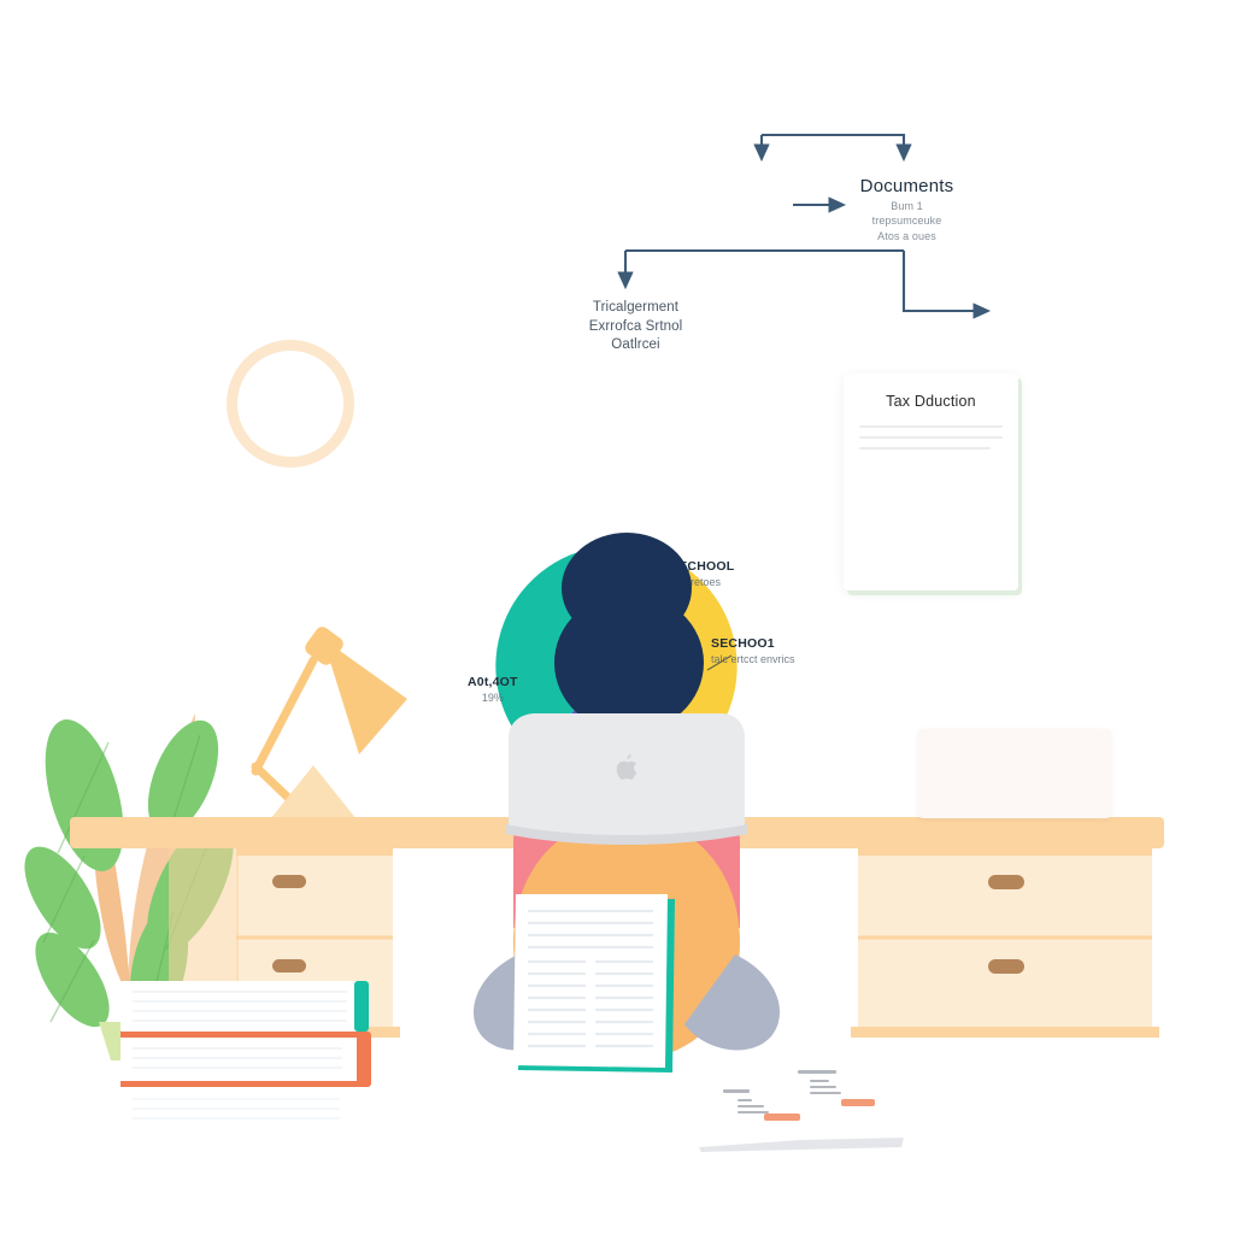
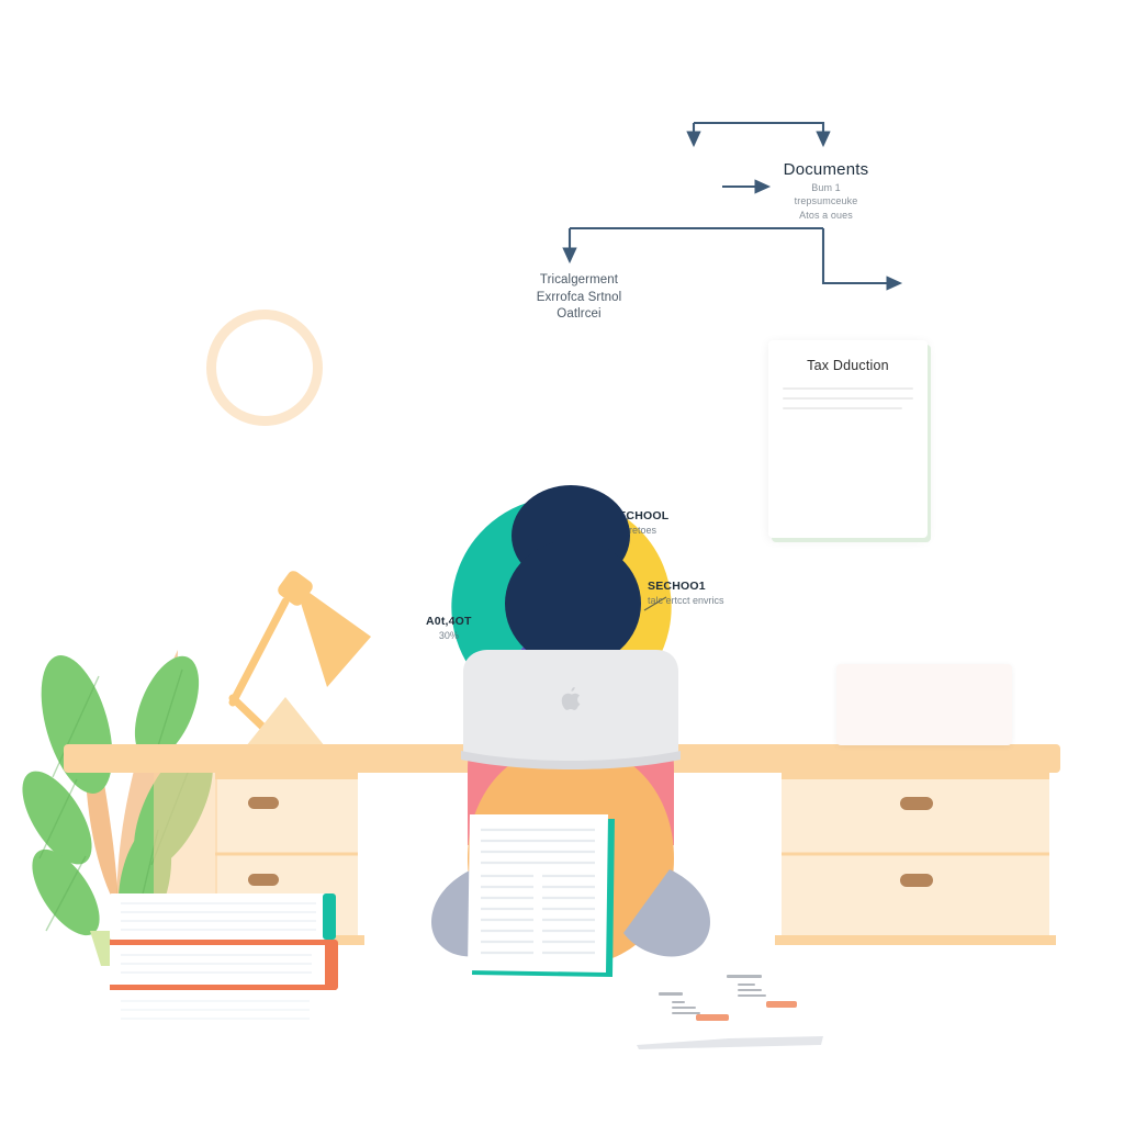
  Documents
  Bum 1
  trepsumceuke
  Atos a oues
  Tricalgerment
  Exrrofca Srtnol
  Oatlrcei
  Tax Dduction
  CHOOL
  SECHOO1
  talc ertcct envrics
  A0t,4OT
- 19%
+ 30%
